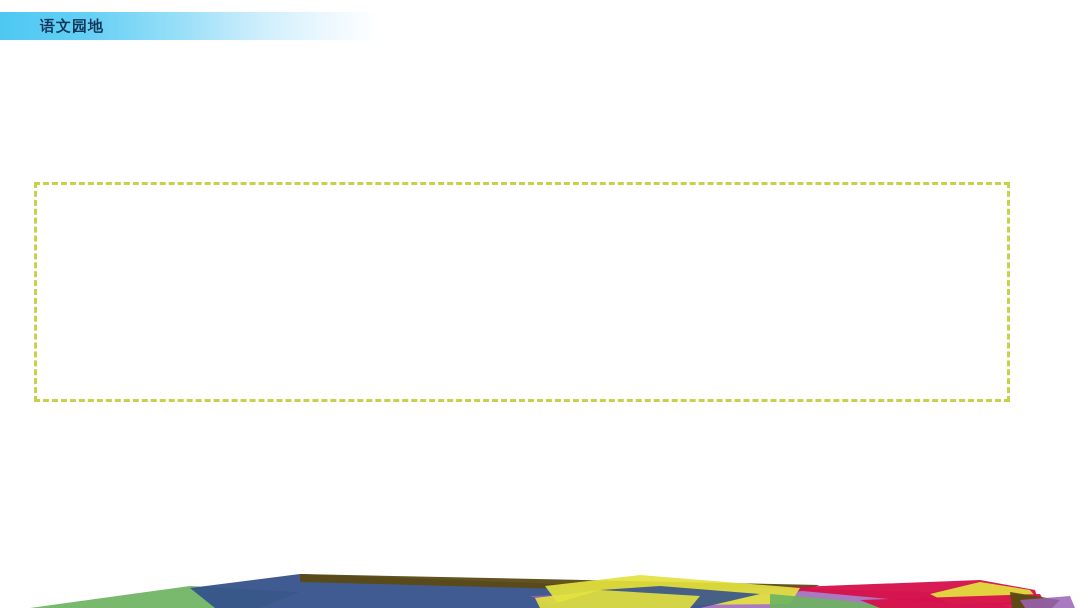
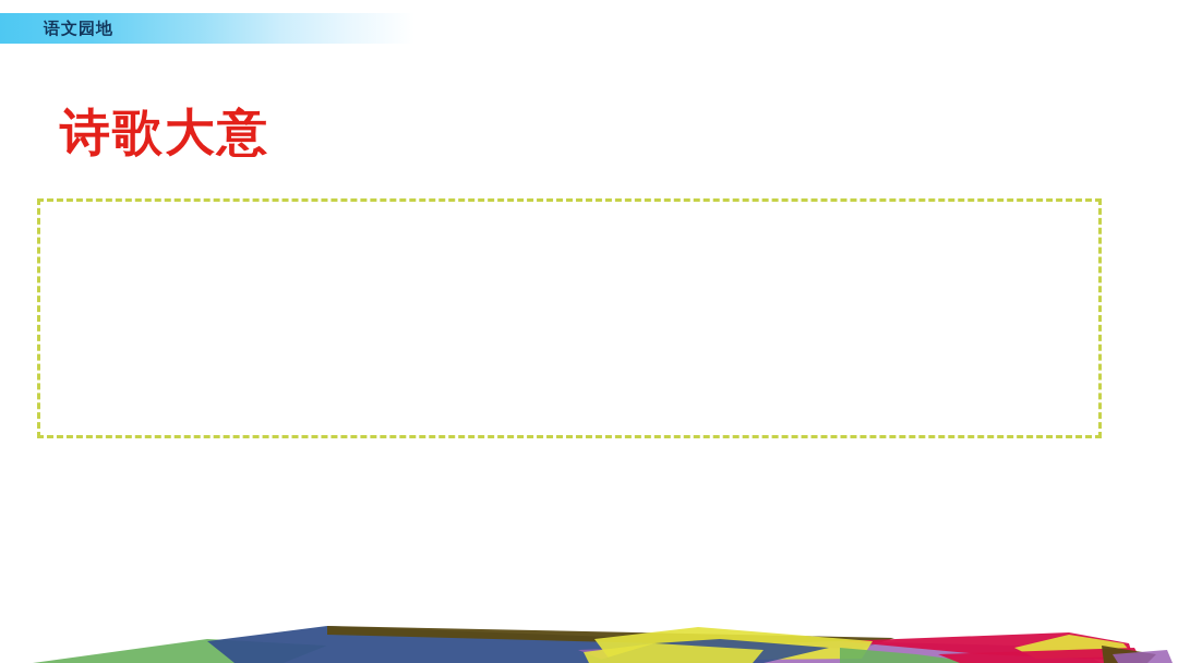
  语文园地
+ 诗歌大意
